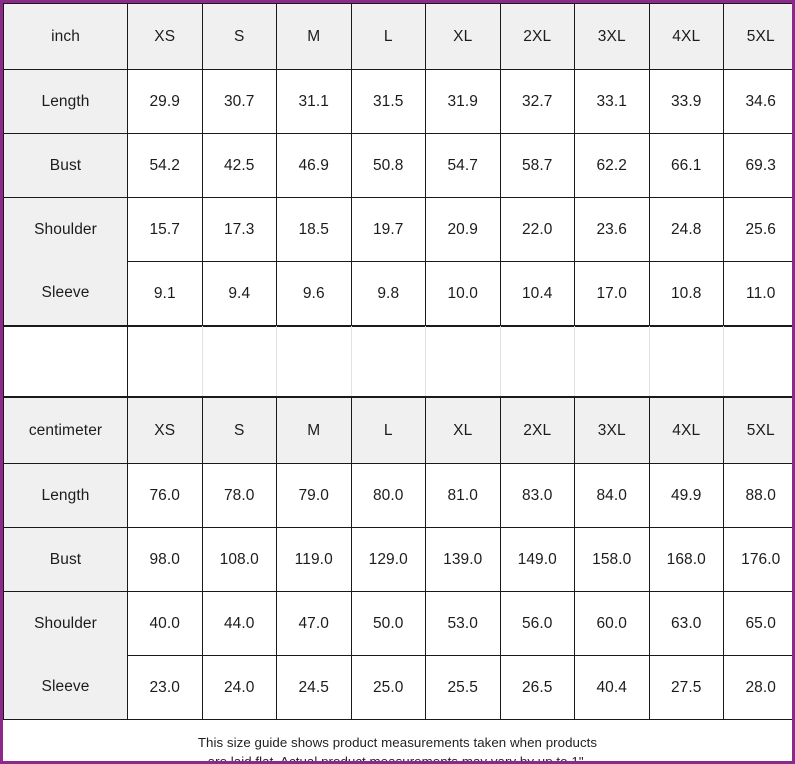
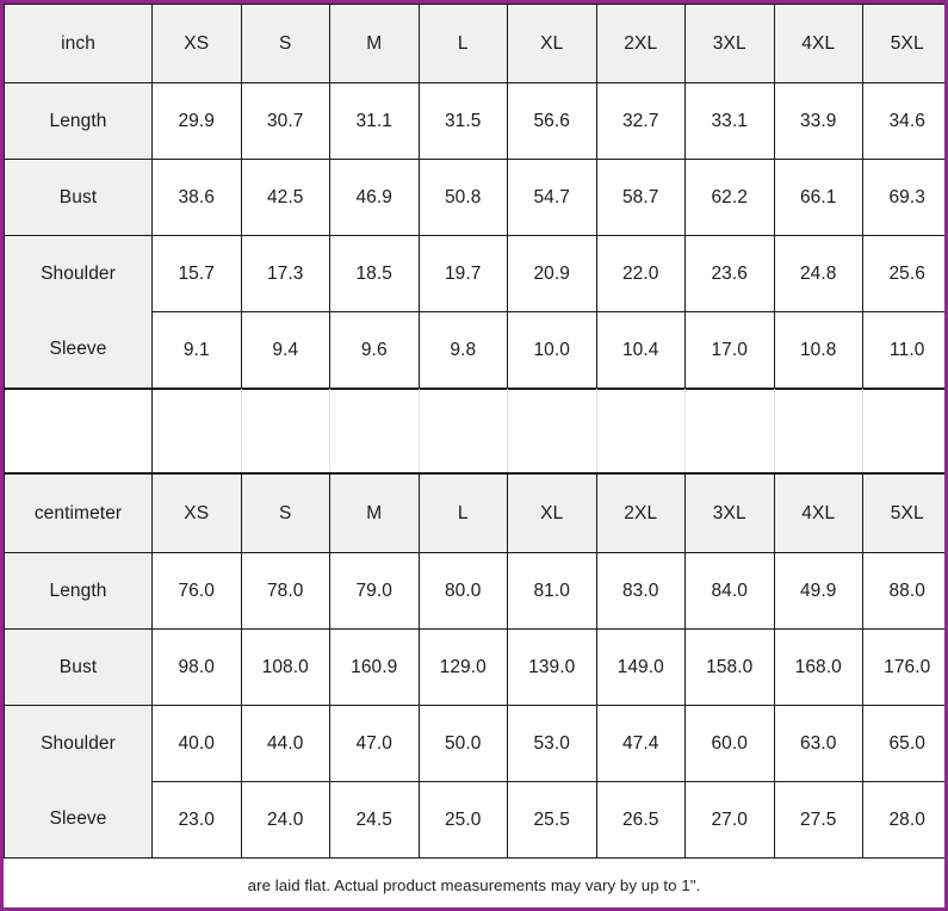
  inch	XS	S	M	L	XL	2XL	3XL	4XL	5XL
- Length	29.9	30.7	31.1	31.5	31.9	32.7	33.1	33.9	34.6
+ Length	29.9	30.7	31.1	31.5	56.6	32.7	33.1	33.9	34.6
- Bust	54.2	42.5	46.9	50.8	54.7	58.7	62.2	66.1	69.3
+ Bust	38.6	42.5	46.9	50.8	54.7	58.7	62.2	66.1	69.3
  Shoulder	15.7	17.3	18.5	19.7	20.9	22.0	23.6	24.8	25.6
  Sleeve	9.1	9.4	9.6	9.8	10.0	10.4	17.0	10.8	11.0
  centimeter	XS	S	M	L	XL	2XL	3XL	4XL	5XL
  Length	76.0	78.0	79.0	80.0	81.0	83.0	84.0	49.9	88.0
- Bust	98.0	108.0	119.0	129.0	139.0	149.0	158.0	168.0	176.0
+ Bust	98.0	108.0	160.9	129.0	139.0	149.0	158.0	168.0	176.0
- Shoulder	40.0	44.0	47.0	50.0	53.0	56.0	60.0	63.0	65.0
+ Shoulder	40.0	44.0	47.0	50.0	53.0	47.4	60.0	63.0	65.0
- Sleeve	23.0	24.0	24.5	25.0	25.5	26.5	40.4	27.5	28.0
+ Sleeve	23.0	24.0	24.5	25.0	25.5	26.5	27.0	27.5	28.0
- This size guide shows product measurements taken when products
  are laid flat. Actual product measurements may vary by up to 1".
